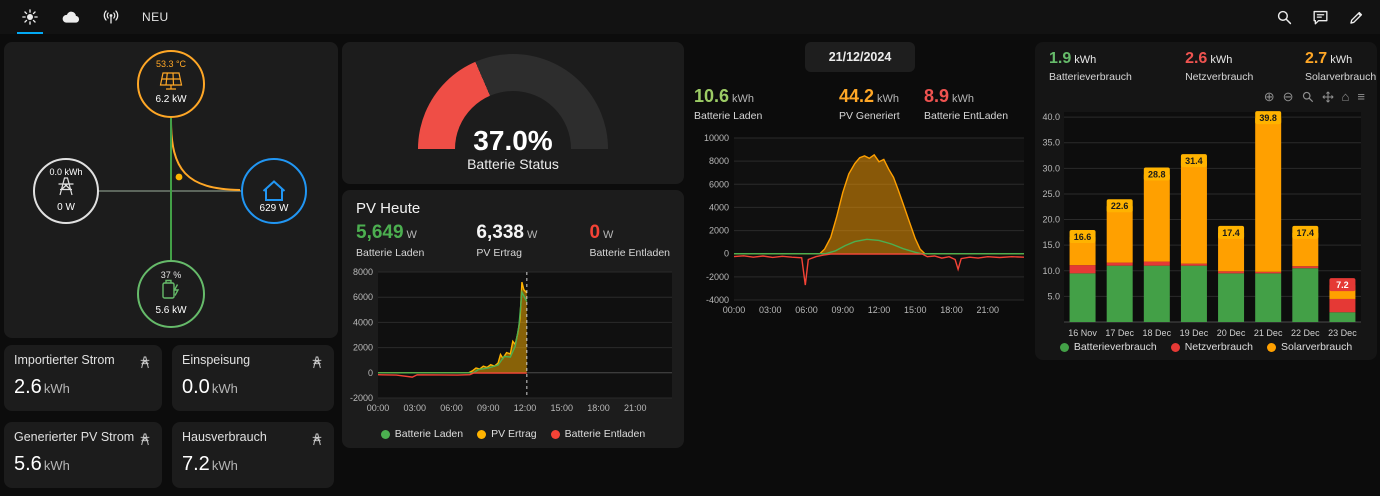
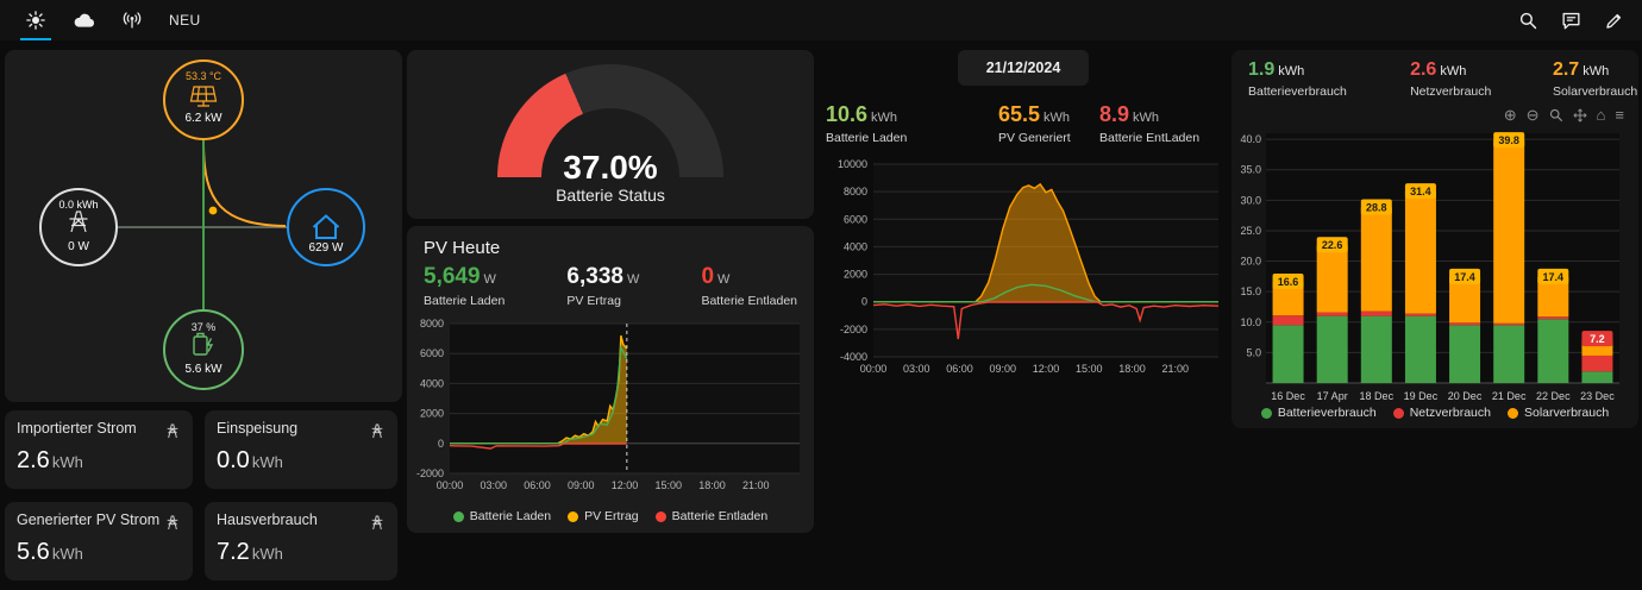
  NEU
  53.3 °C
  6.2 kW
  0.0 kWh
  0 W
  629 W
  37 %
  5.6 kW
  Importierter Strom
  2.6 kWh
  Einspeisung
  0.0 kWh
  Generierter PV Strom
  5.6 kWh
  Hausverbrauch
  7.2 kWh
  37.0%
  Batterie Status
  PV Heute
  5,649 W
  Batterie Laden
  6,338 W
  PV Ertrag
  0 W
  Batterie Entladen
  8000
  6000
  4000
  2000
  0
  -2000
  00:00
  03:00
  06:00
  09:00
  12:00
  15:00
  18:00
  21:00
  Batterie Laden
  PV Ertrag
  Batterie Entladen
  21/12/2024
  10.6 kWh
  Batterie Laden
- 44.2 kWh
+ 65.5 kWh
  PV Generiert
  8.9 kWh
  Batterie EntLaden
  10000
  8000
  6000
  4000
  2000
  0
  -2000
  -4000
  00:00
  03:00
  06:00
  09:00
  12:00
  15:00
  18:00
  21:00
  1.9 kWh
  Batterieverbrauch
  2.6 kWh
  Netzverbrauch
  2.7 kWh
  Solarverbrauch
  ⊕
  ⊖
  ⌂
  ≡
  5.0
  10.0
  15.0
  20.0
  25.0
  30.0
  35.0
  40.0
  16.6
- 16 Nov
+ 16 Dec
  22.6
- 17 Dec
+ 17 Apr
  28.8
  18 Dec
  31.4
  19 Dec
  17.4
  20 Dec
  39.8
  21 Dec
  17.4
  22 Dec
  7.2
  23 Dec
  Batterieverbrauch
  Netzverbrauch
  Solarverbrauch
